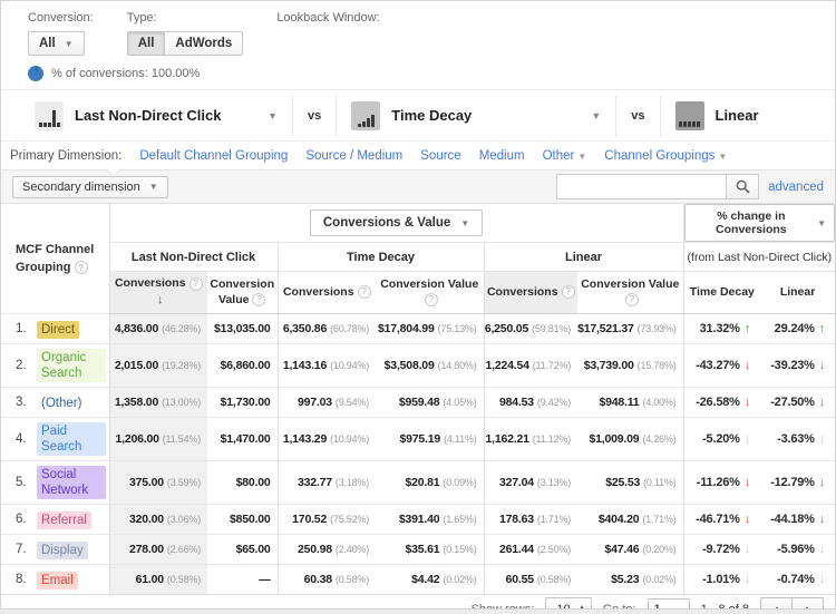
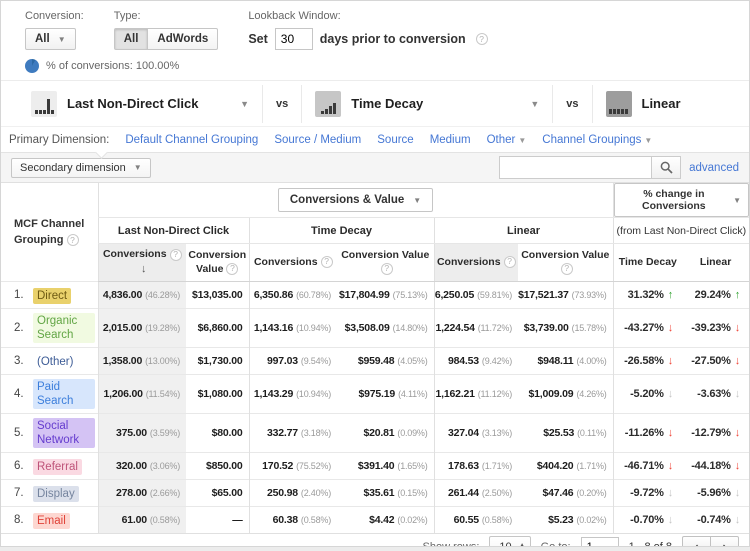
  Conversion:
  All
  ▼
  Type:
  All
  AdWords
  Lookback Window:
+ Set
+ 30
+ days prior to conversion
+ ?
  % of conversions: 100.00%
  Last Non-Direct Click
  ▼
  vs
  Time Decay
  ▼
  vs
  Linear
  Primary Dimension:
  Default Channel Grouping
  Source / Medium
  Source
  Medium
  Other ▼
  Channel Groupings ▼
  Secondary dimension
  ▼
  advanced
  MCF Channel Grouping ?	Conversions & Value ▼	% change in Conversions ▼
  Last Non-Direct Click	Time Decay	Linear	(from Last Non-Direct Click)
  Conversions ?↓	Conversion Value ?	Conversions ?	Conversion Value?	Conversions ?	Conversion Value?	Time Decay	Linear
  1.	Direct	4,836.00 (46.28%)	$13,035.00	6,350.86 (60.78%)	$17,804.99 (75.13%)	6,250.05 (59.81%)	$17,521.37 (73.93%)	31.32% ↑	29.24% ↑
  2.	Organic Search	2,015.00 (19.28%)	$6,860.00	1,143.16 (10.94%)	$3,508.09 (14.80%)	1,224.54 (11.72%)	$3,739.00 (15.78%)	-43.27% ↓	-39.23% ↓
  3.	(Other)	1,358.00 (13.00%)	$1,730.00	997.03 (9.54%)	$959.48 (4.05%)	984.53 (9.42%)	$948.11 (4.00%)	-26.58% ↓	-27.50% ↓
- 4.	Paid Search	1,206.00 (11.54%)	$1,470.00	1,143.29 (10.94%)	$975.19 (4.11%)	1,162.21 (11.12%)	$1,009.09 (4.26%)	-5.20% ↓	-3.63% ↓
+ 4.	Paid Search	1,206.00 (11.54%)	$1,080.00	1,143.29 (10.94%)	$975.19 (4.11%)	1,162.21 (11.12%)	$1,009.09 (4.26%)	-5.20% ↓	-3.63% ↓
  5.	Social Network	375.00 (3.59%)	$80.00	332.77 (3.18%)	$20.81 (0.09%)	327.04 (3.13%)	$25.53 (0.11%)	-11.26% ↓	-12.79% ↓
  6.	Referral	320.00 (3.06%)	$850.00	170.52 (75.52%)	$391.40 (1.65%)	178.63 (1.71%)	$404.20 (1.71%)	-46.71% ↓	-44.18% ↓
  7.	Display	278.00 (2.66%)	$65.00	250.98 (2.40%)	$35.61 (0.15%)	261.44 (2.50%)	$47.46 (0.20%)	-9.72% ↓	-5.96% ↓
- 8.	Email	61.00 (0.58%)	—	60.38 (0.58%)	$4.42 (0.02%)	60.55 (0.58%)	$5.23 (0.02%)	-1.01% ↓	-0.74% ↓
+ 8.	Email	61.00 (0.58%)	—	60.38 (0.58%)	$4.42 (0.02%)	60.55 (0.58%)	$5.23 (0.02%)	-0.70% ↓	-0.74% ↓
